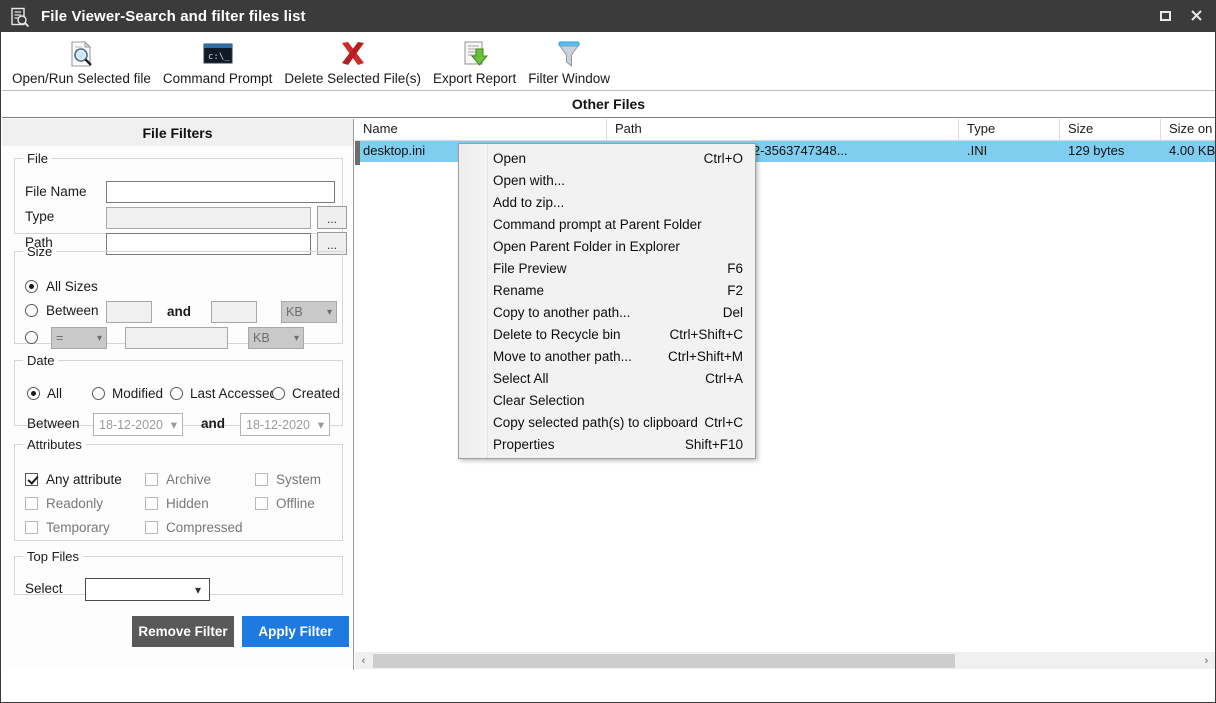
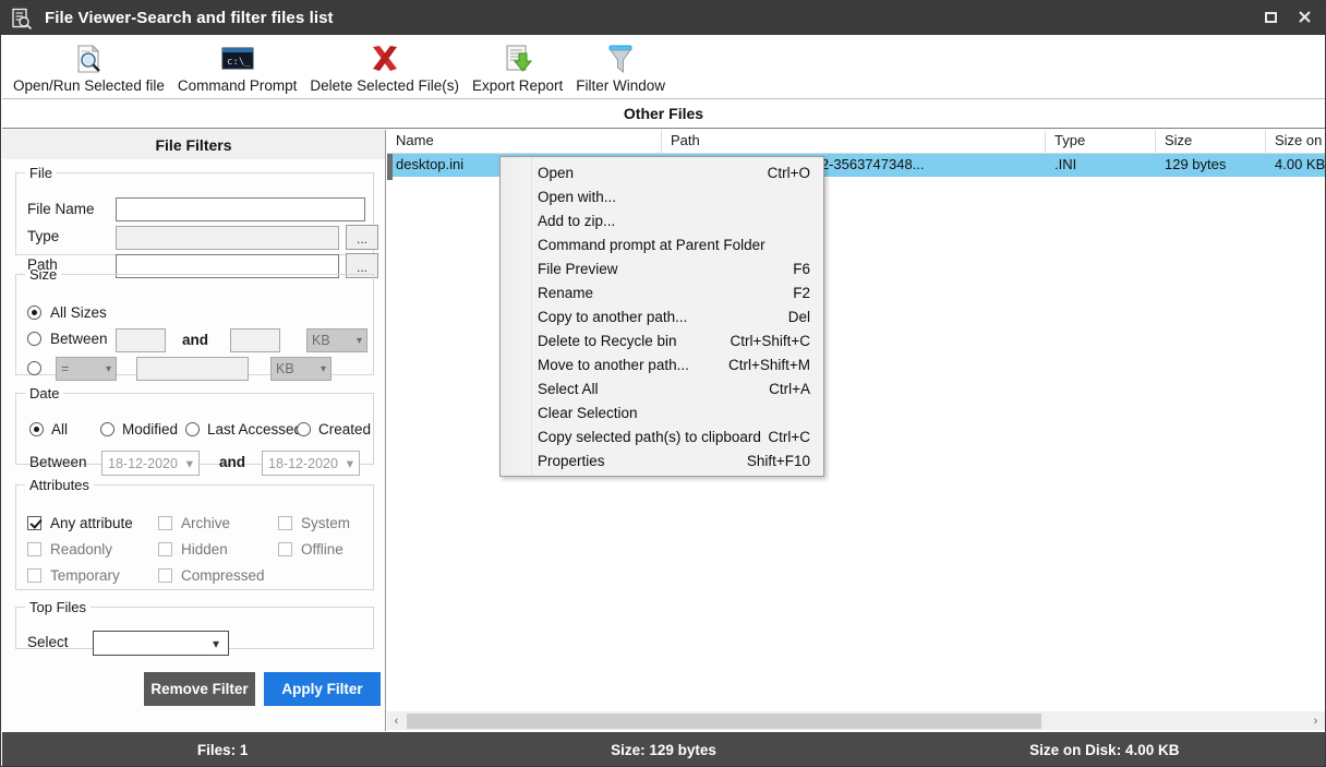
  File Viewer-Search and filter files list
  Open/Run Selected file
  c:\_
  Command Prompt
  Delete Selected File(s)
  Export Report
  Filter Window
  Other Files
  File Filters
  File
  File Name
  Type
  ...
  Path
  ...
  Size
  All Sizes
  Between
  and
  KB
  ▾
  =
  ▾
  KB
  ▾
  Date
  All
  Modified
  Last Accesse
  Created
  Between
  18-12-2020
  ▾
  and
  18-12-2020
  ▾
  Attributes
  Any attribute
  Archive
  System
  Readonly
  Hidden
  Offline
  Temporary
  Compressed
  Top Files
  Select
  ▾
  Remove Filter
  Apply Filter
  Name
  Path
  Type
  Size
  Size on
  desktop.ini
  .INI
  129 bytes
  4.00 KB
  ‹
  ›
  Open
  Ctrl+O
  Open with...
  Add to zip...
  Command prompt at Parent Folder
- Open Parent Folder in Explorer
  File Preview
  F6
  Rename
  F2
  Copy to another path...
  Del
  Delete to Recycle bin
  Ctrl+Shift+C
  Move to another path...
  Ctrl+Shift+M
  Select All
  Ctrl+A
  Clear Selection
  Copy selected path(s) to clipboard
  Ctrl+C
  Properties
  Shift+F10
+ Files: 1
+ Size: 129 bytes
+ Size on Disk: 4.00 KB
